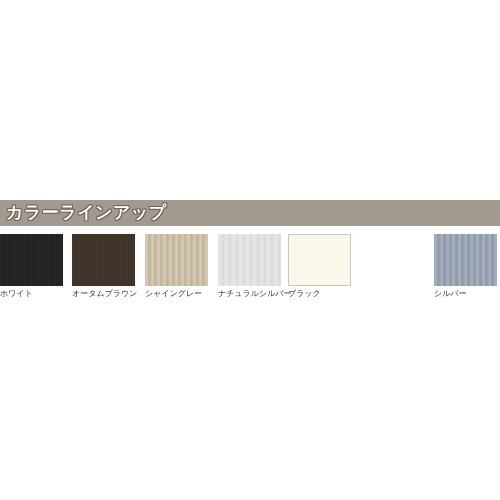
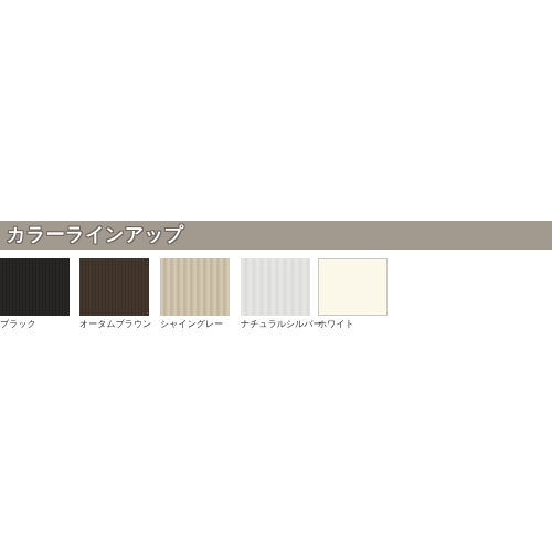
  カラーラインアップ
- ホワイト
+ ブラック
  オータムブラウン
  シャイングレー
  ナチュラルシルバ
- ブラック
+ ホワイト
- シルバー
